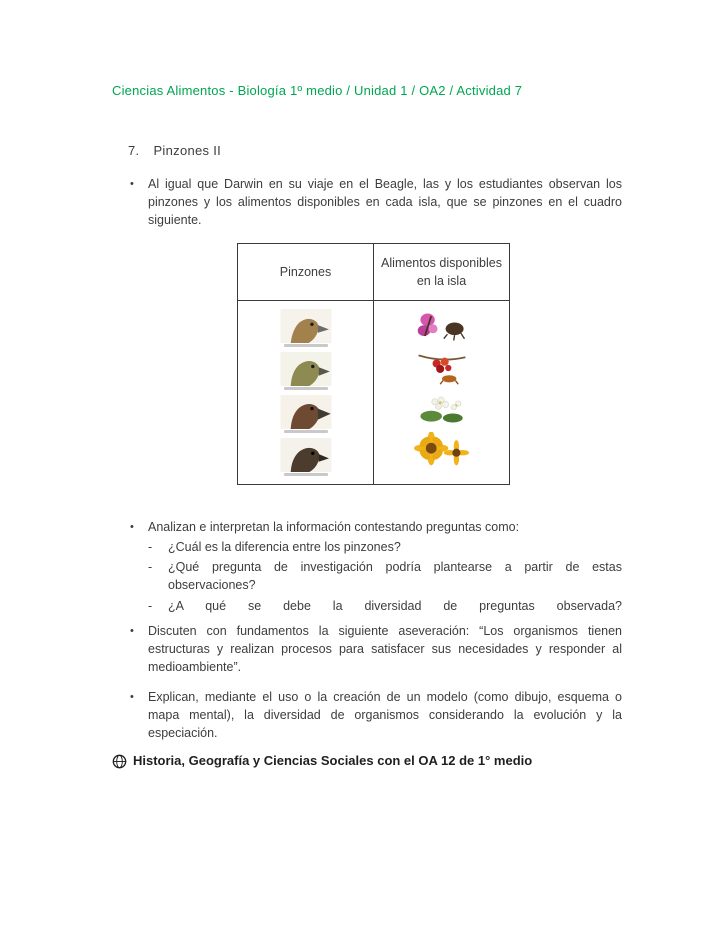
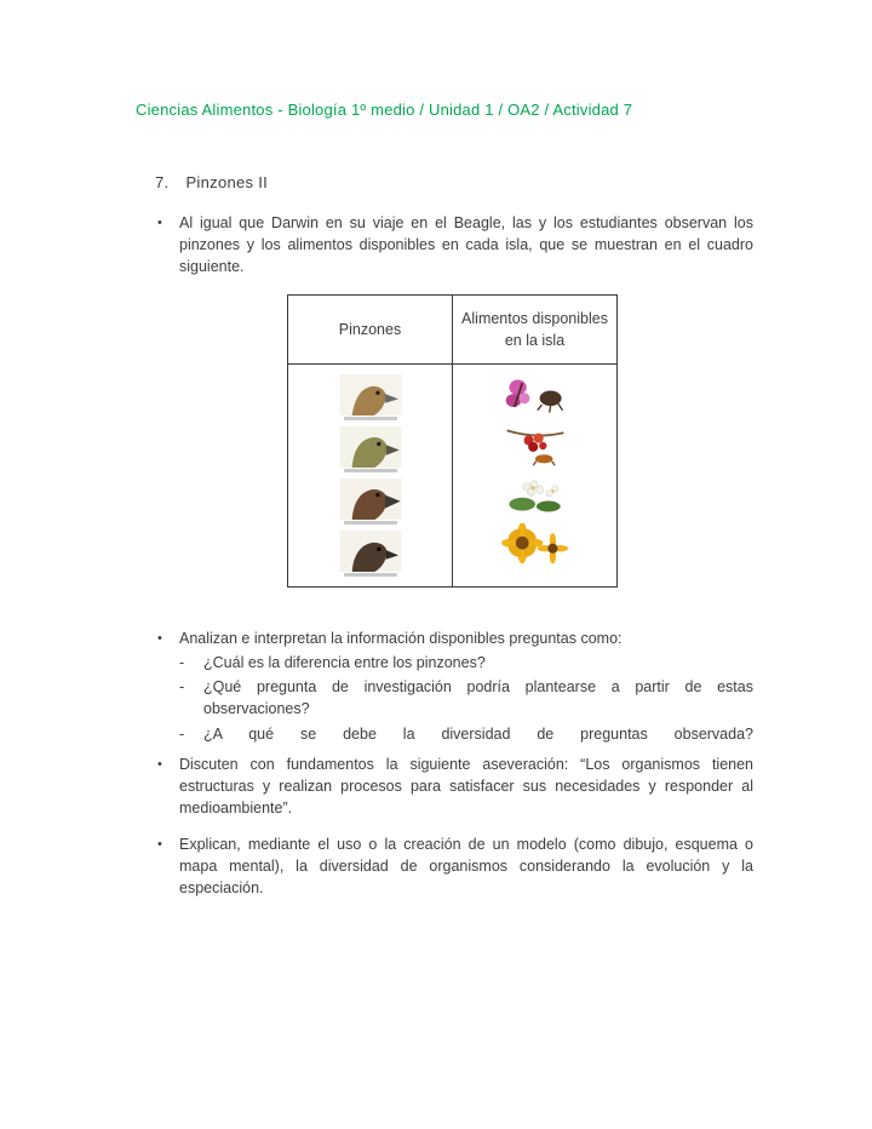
  Ciencias Alimentos - Biología 1º medio / Unidad 1 / OA2 / Actividad 7
  7. Pinzones II
  •
- Al igual que Darwin en su viaje en el Beagle, las y los estudiantes observan los pinzones y los alimentos disponibles en cada isla, que se pinzones en el cuadro siguiente.
+ Al igual que Darwin en su viaje en el Beagle, las y los estudiantes observan los pinzones y los alimentos disponibles en cada isla, que se muestran en el cuadro siguiente.
  Pinzones	Alimentos disponibles en la isla
  •
- Analizan e interpretan la información contestando preguntas como:
+ Analizan e interpretan la información disponibles preguntas como:
  -
  ¿Cuál es la diferencia entre los pinzones?
  -
  ¿Qué pregunta de investigación podría plantearse a partir de estas observaciones?
  -
  ¿A qué se debe la diversidad de preguntas observada?
  •
  Discuten con fundamentos la siguiente aseveración: “Los organismos tienen estructuras y realizan procesos para satisfacer sus necesidades y responder al medioambiente”.
  •
  Explican, mediante el uso o la creación de un modelo (como dibujo, esquema o mapa mental), la diversidad de organismos considerando la evolución y la especiación.
- Historia, Geografía y Ciencias Sociales con el OA 12 de 1° medio
